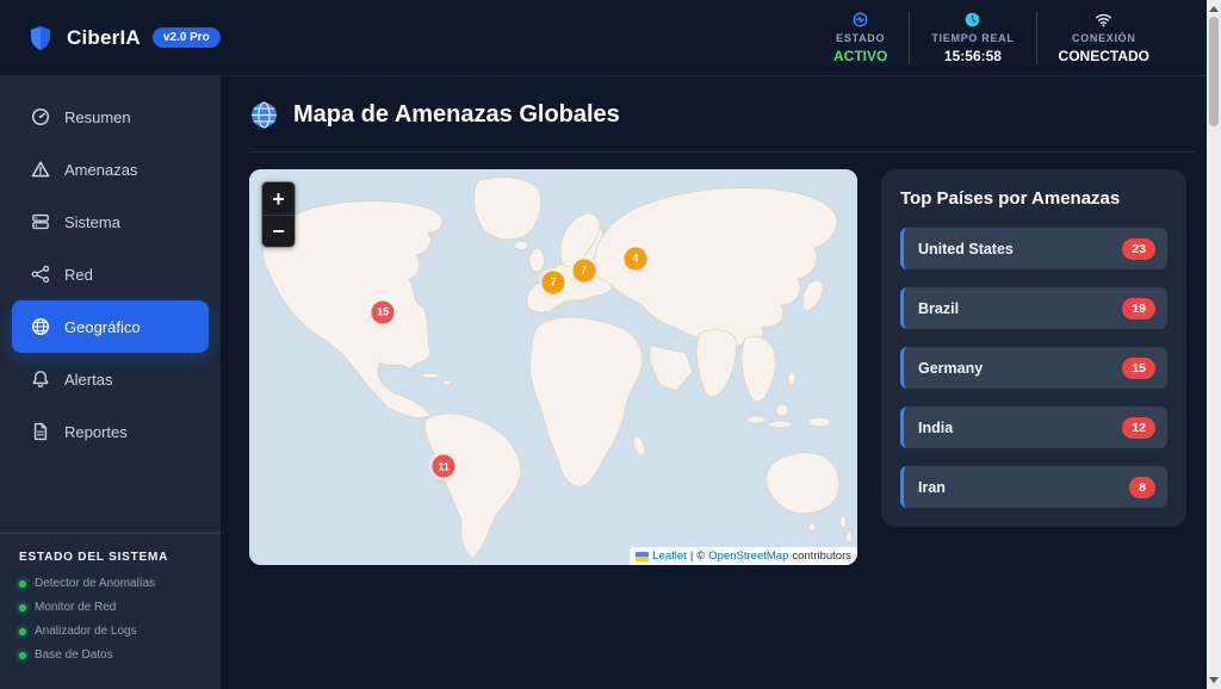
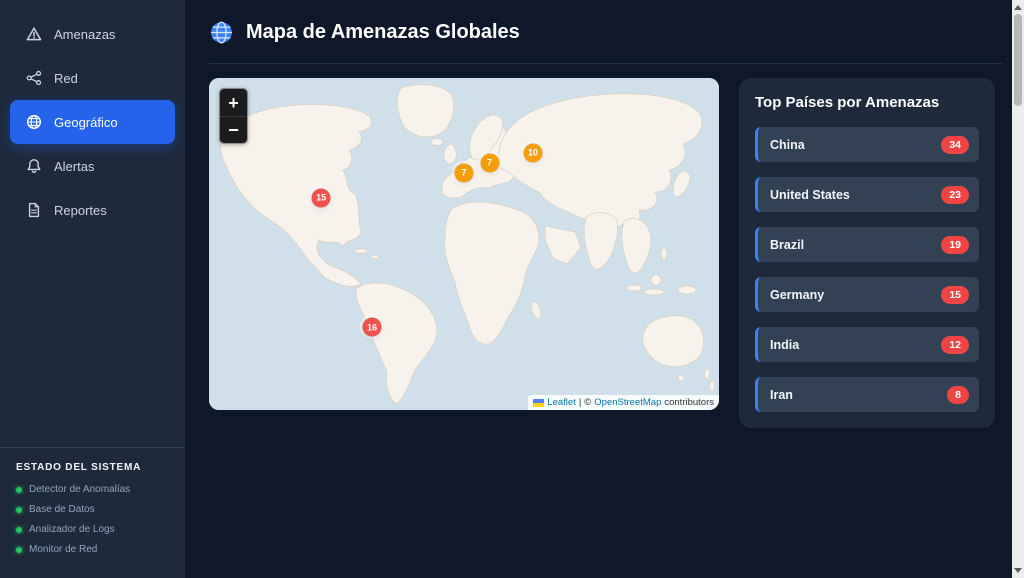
- CiberIA
- v2.0 Pro
- ESTADO
- ACTIVO
- TIEMPO REAL
- 15:56:58
- CONEXIÓN
- CONECTADO
- Resumen
  Amenazas
- Sistema
  Red
  Geográfico
  Alertas
  Reportes
  ESTADO DEL SISTEMA
  Detector de Anomalías
- Monitor de Red
+ Base de Datos
  Analizador de Logs
- Base de Datos
+ Monitor de Red
  Mapa de Amenazas Globales
  +
  −
  15
  7
  7
- 4
+ 10
- 11
+ 16
  Leaflet
  |
  ©
  OpenStreetMap
  contributors
  Top Países por Amenazas
+ China
+ 34
  United States
  23
  Brazil
  19
  Germany
  15
  India
  12
  Iran
  8
